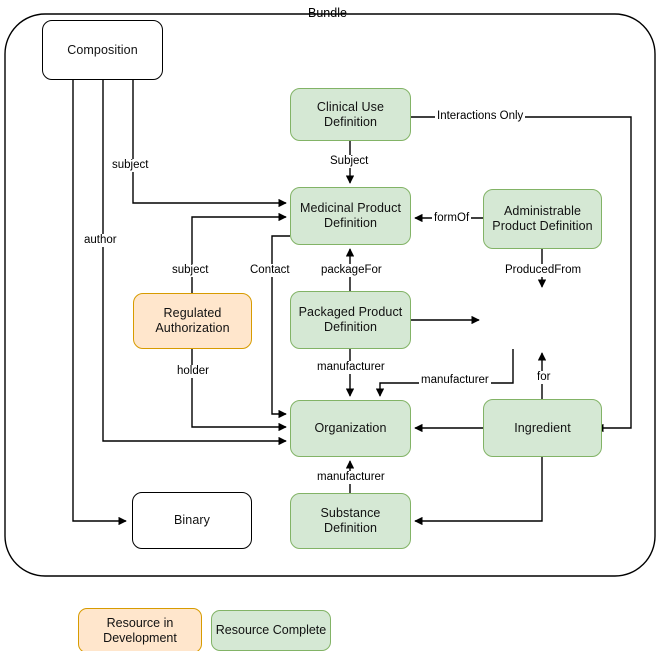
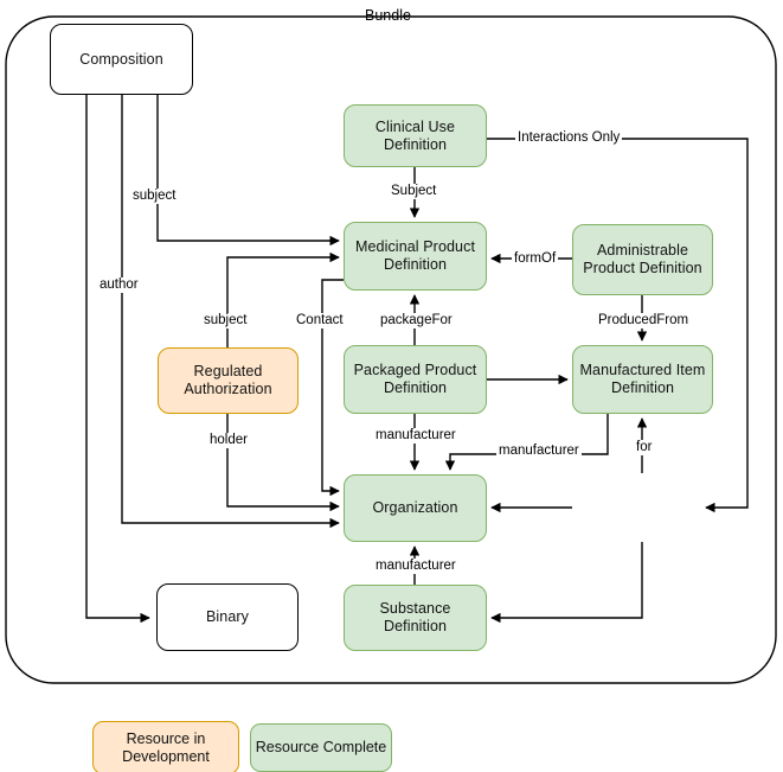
  Bundle
  Composition
  Clinical Use Definition
  Medicinal Product Definition
  Administrable Product Definition
  Regulated Authorization
  Packaged Product Definition
+ Manufactured Item Definition
  Organization
- Ingredient
  Binary
  Substance Definition
  subject
  author
  subject
  holder
  Contact
  Subject
  Interactions Only
  formOf
  ProducedFrom
  packageFor
  manufacturer
  manufacturer
  for
  manufacturer
  Resource in Development
  Resource Complete
